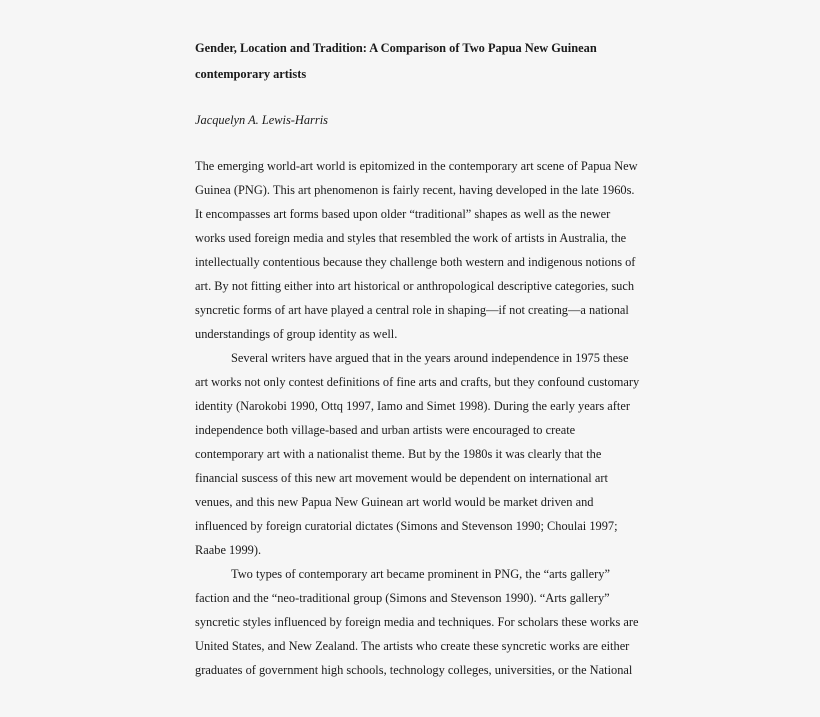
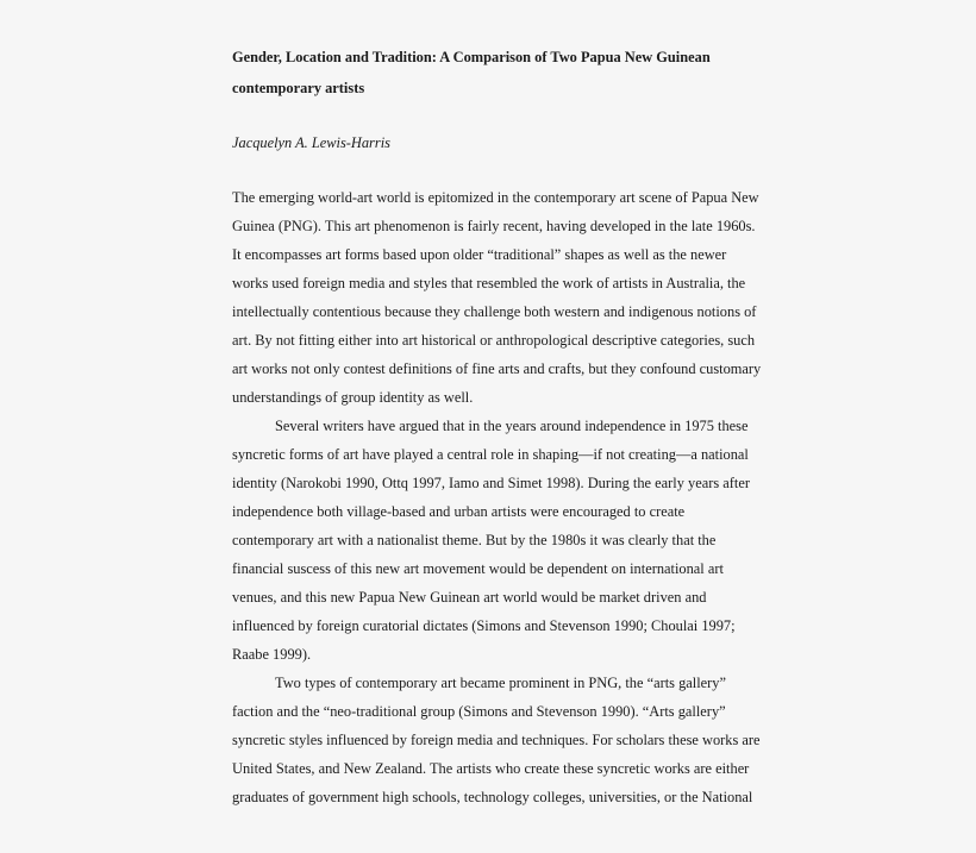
  Gender, Location and Tradition: A Comparison of Two Papua New Guinean
  contemporary artists
  Jacquelyn A. Lewis-Harris
  The emerging world-art world is epitomized in the contemporary art scene of Papua New
  Guinea (PNG). This art phenomenon is fairly recent, having developed in the late 1960s.
  It encompasses art forms based upon older “traditional” shapes as well as the newer
  works used foreign media and styles that resembled the work of artists in Australia, the
  intellectually contentious because they challenge both western and indigenous notions of
  art. By not fitting either into art historical or anthropological descriptive categories, such
- syncretic forms of art have played a central role in shaping—if not creating—a national
+ art works not only contest definitions of fine arts and crafts, but they confound customary
  understandings of group identity as well.
  Several writers have argued that in the years around independence in 1975 these
- art works not only contest definitions of fine arts and crafts, but they confound customary
+ syncretic forms of art have played a central role in shaping—if not creating—a national
  identity (Narokobi 1990, Ottq 1997, Iamo and Simet 1998). During the early years after
  independence both village-based and urban artists were encouraged to create
  contemporary art with a nationalist theme. But by the 1980s it was clearly that the
  financial suscess of this new art movement would be dependent on international art
  venues, and this new Papua New Guinean art world would be market driven and
  influenced by foreign curatorial dictates (Simons and Stevenson 1990; Choulai 1997;
  Raabe 1999).
  Two types of contemporary art became prominent in PNG, the “arts gallery”
  faction and the “neo-traditional group (Simons and Stevenson 1990). “Arts gallery”
  syncretic styles influenced by foreign media and techniques. For scholars these works are
  United States, and New Zealand. The artists who create these syncretic works are either
  graduates of government high schools, technology colleges, universities, or the National
